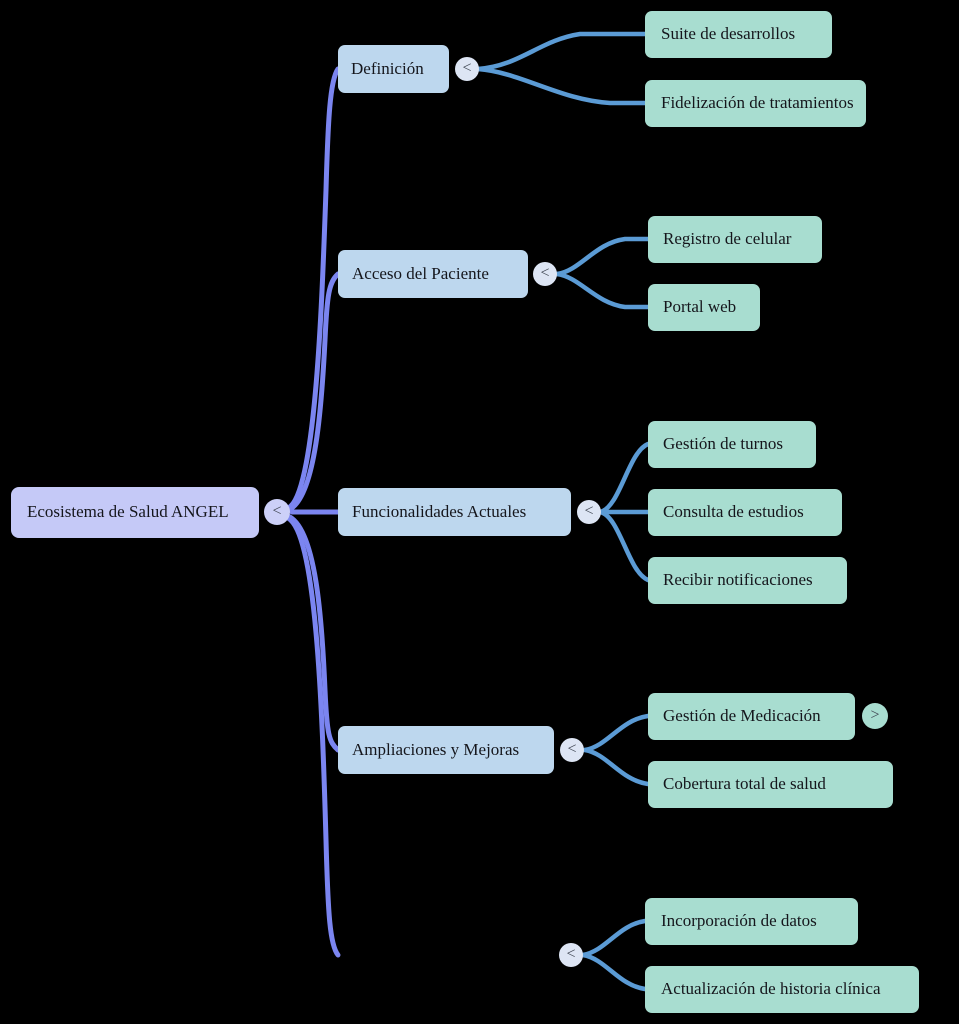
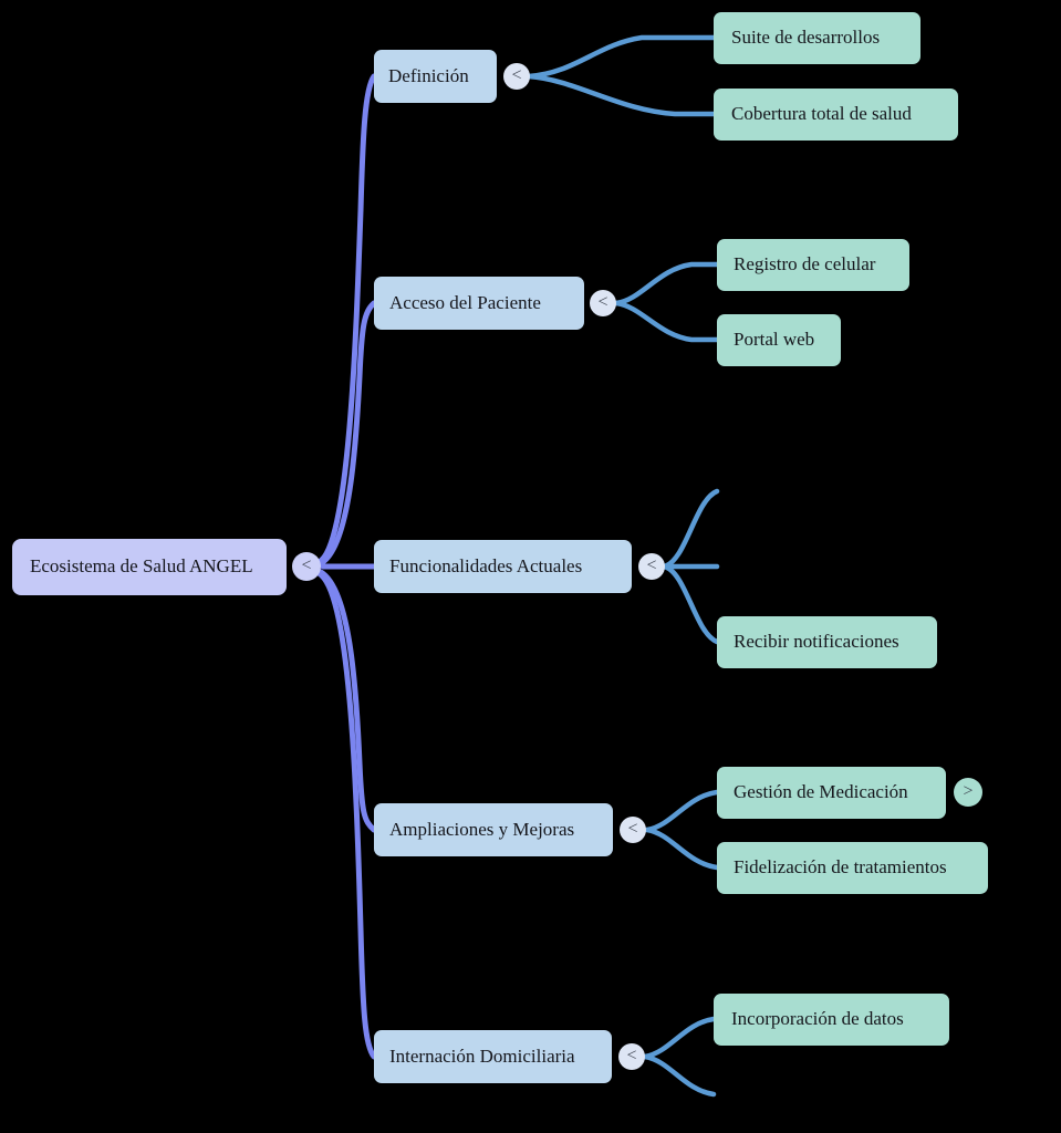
  Ecosistema de Salud ANGEL
  <
  Definición
  <
  Suite de desarrollos
- Fidelización de tratamientos
+ Cobertura total de salud
  Acceso del Paciente
  <
  Registro de celular
  Portal web
  Funcionalidades Actuales
  <
- Gestión de turnos
- Consulta de estudios
  Recibir notificaciones
  Ampliaciones y Mejoras
  <
  Gestión de Medicación
  >
- Cobertura total de salud
+ Fidelización de tratamientos
+ Internación Domiciliaria
  <
  Incorporación de datos
- Actualización de historia clínica
